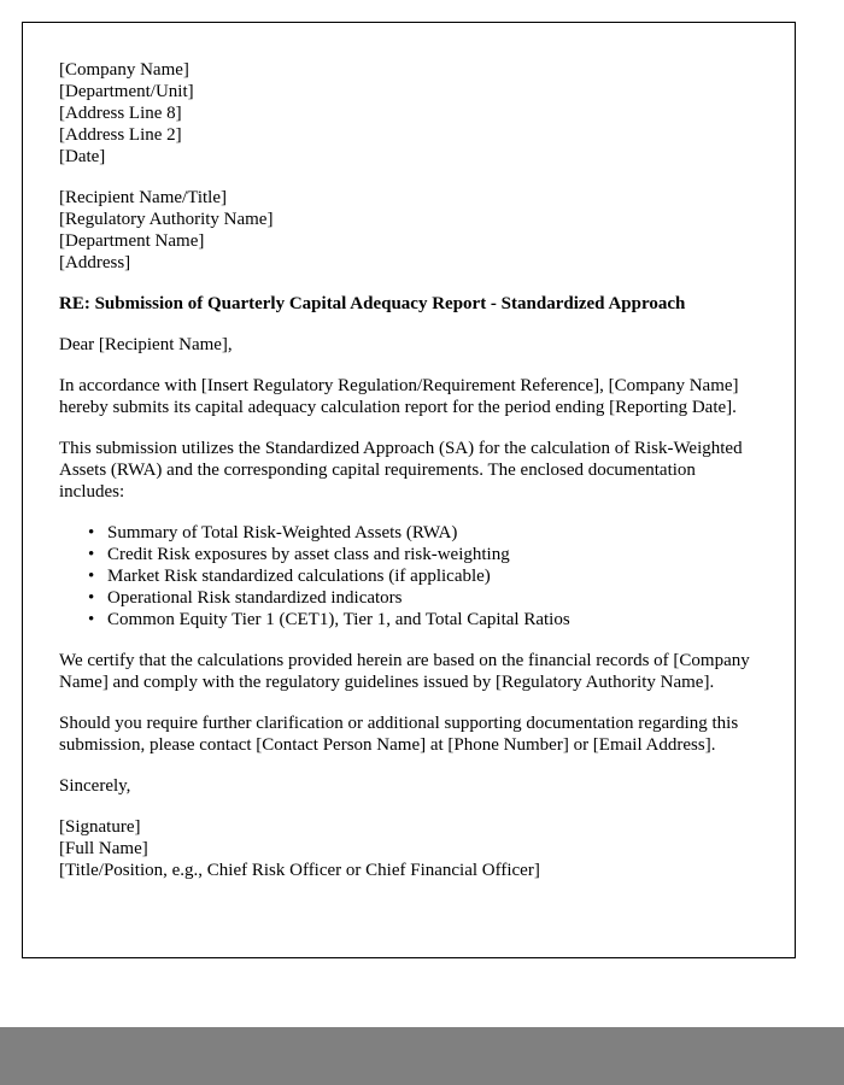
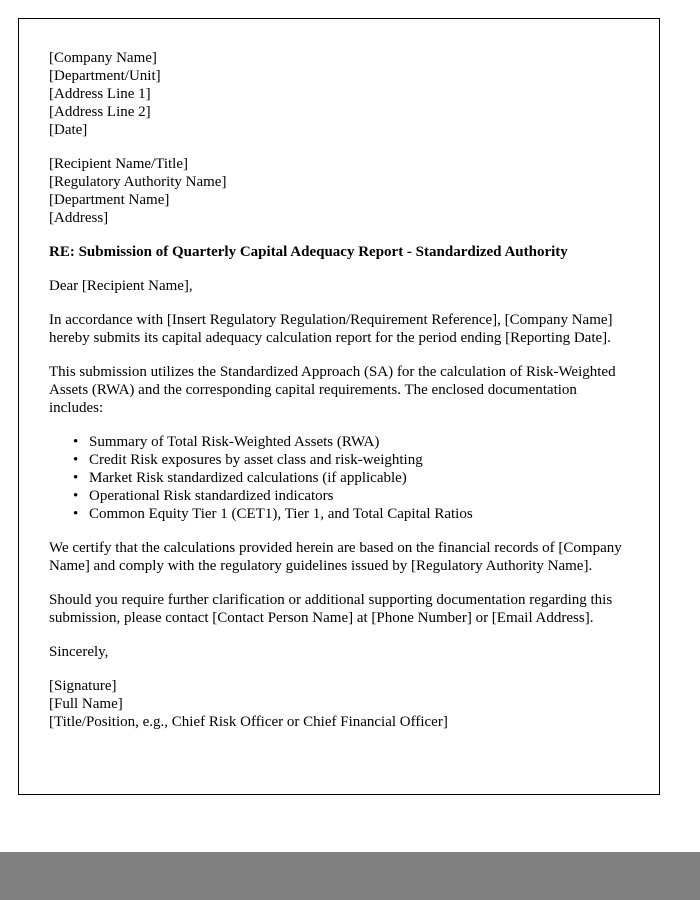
  [Company Name]
  [Department/Unit]
- [Address Line 8]
+ [Address Line 1]
  [Address Line 2]
  [Date]
  [Recipient Name/Title]
  [Regulatory Authority Name]
  [Department Name]
  [Address]
- RE: Submission of Quarterly Capital Adequacy Report - Standardized Approach
+ RE: Submission of Quarterly Capital Adequacy Report - Standardized Authority
  Dear [Recipient Name],
  In accordance with [Insert Regulatory Regulation/Requirement Reference], [Company Name] hereby submits its capital adequacy calculation report for the period ending [Reporting Date].
  This submission utilizes the Standardized Approach (SA) for the calculation of Risk-Weighted Assets (RWA) and the corresponding capital requirements. The enclosed documentation includes:
  •
  Summary of Total Risk-Weighted Assets (RWA)
  •
  Credit Risk exposures by asset class and risk-weighting
  •
  Market Risk standardized calculations (if applicable)
  •
  Operational Risk standardized indicators
  •
  Common Equity Tier 1 (CET1), Tier 1, and Total Capital Ratios
  We certify that the calculations provided herein are based on the financial records of [Company Name] and comply with the regulatory guidelines issued by [Regulatory Authority Name].
  Should you require further clarification or additional supporting documentation regarding this submission, please contact [Contact Person Name] at [Phone Number] or [Email Address].
  Sincerely,
  [Signature]
  [Full Name]
  [Title/Position, e.g., Chief Risk Officer or Chief Financial Officer]
